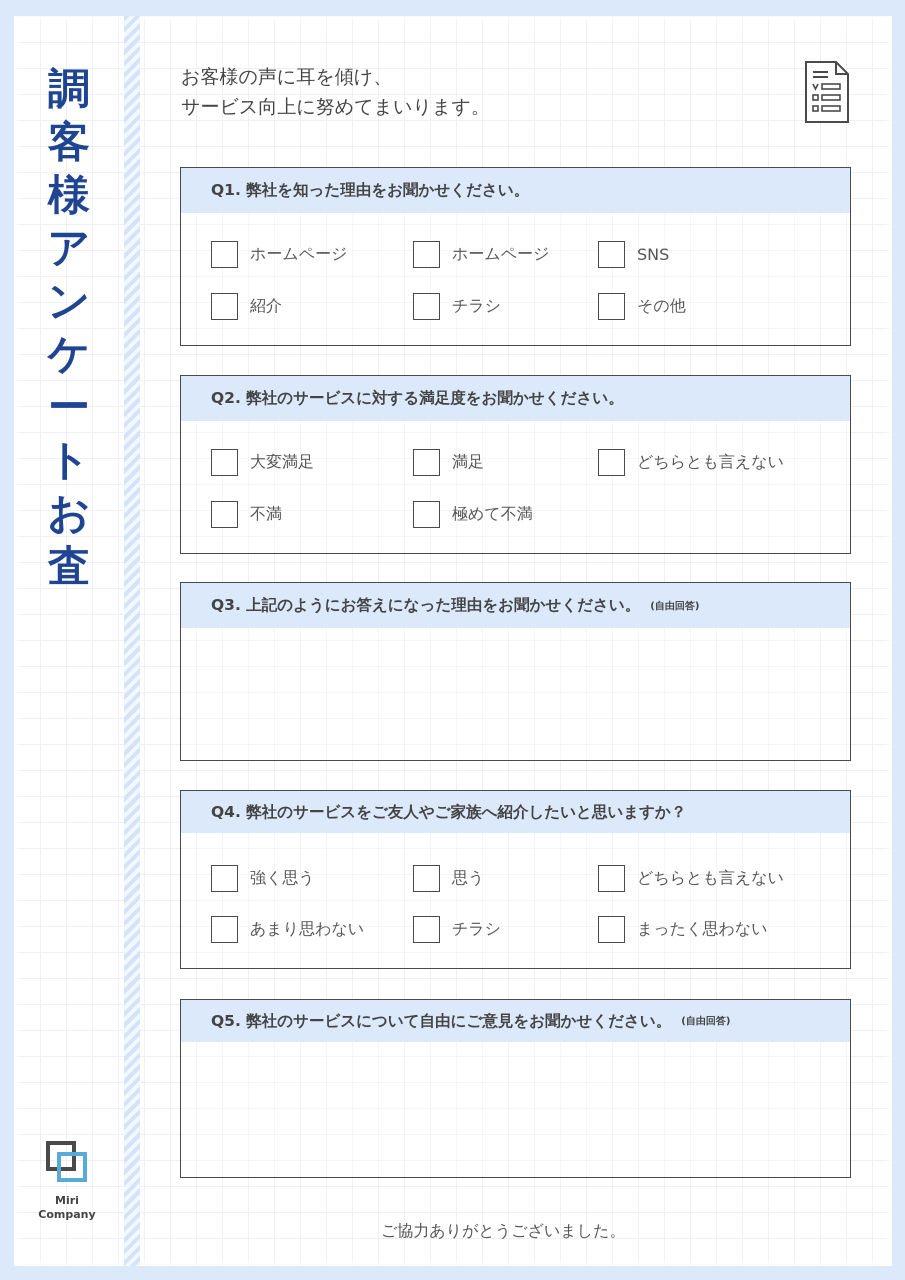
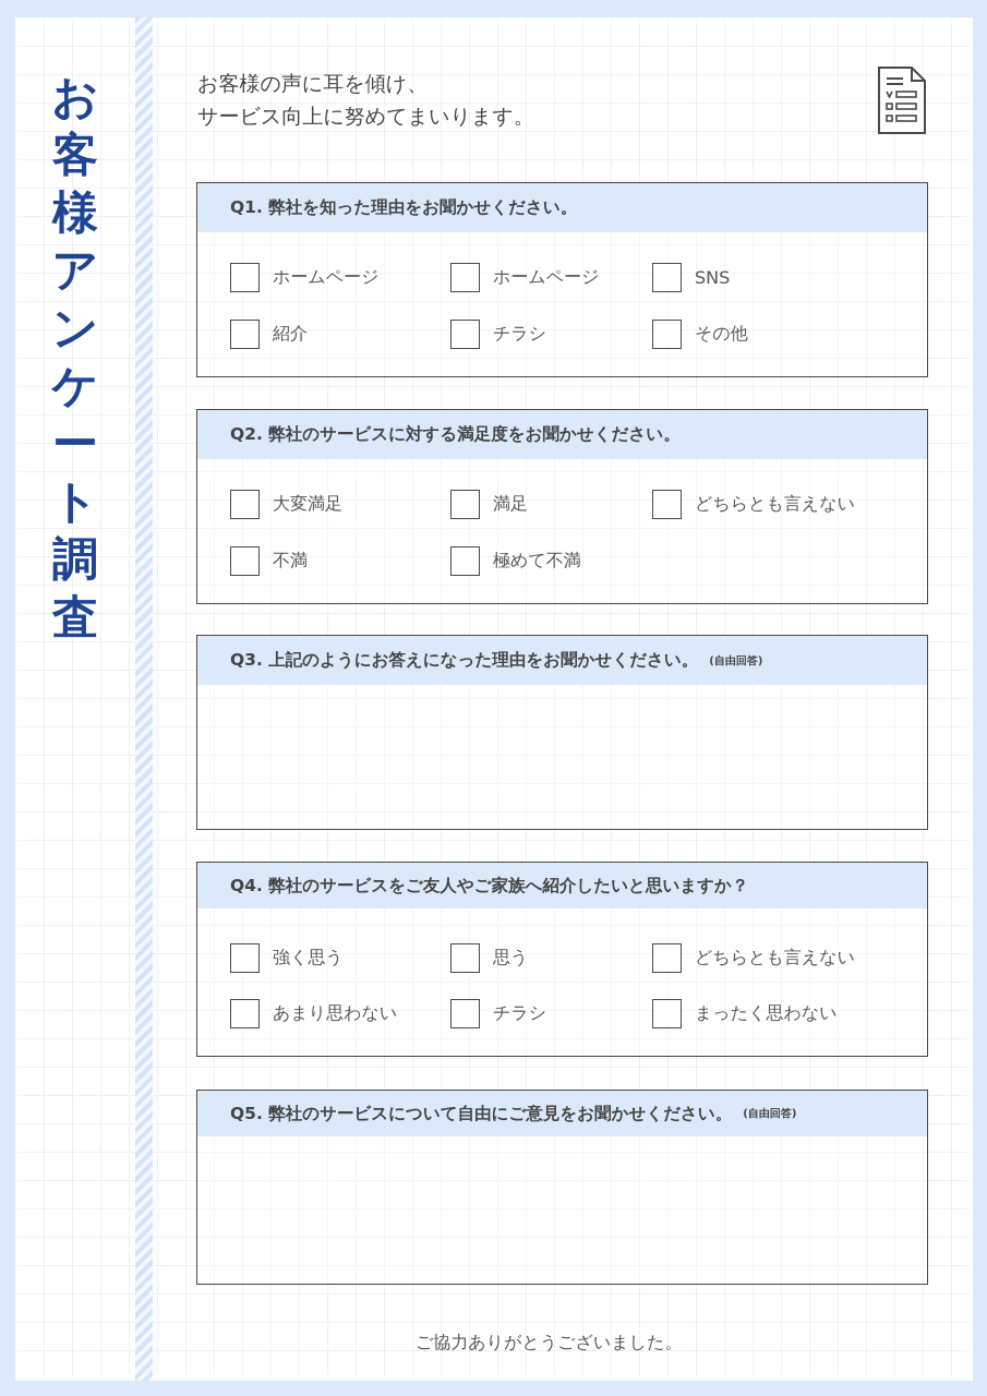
- 調
+ お
  客
  様
  ア
  ン
  ケ
  ー
  ト
- お
+ 調
  査
- Miri
- Company
  お客様の声に耳を傾け、
  サービス向上に努めてまいります。
  Q1. 弊社を知った理由をお聞かせください。
  ホームページ
  ホームページ
  SNS
  紹介
  チラシ
  その他
  Q2. 弊社のサービスに対する満足度をお聞かせください。
  大変満足
  満足
  どちらとも言えない
  不満
  極めて不満
  Q3. 上記のようにお答えになった理由をお聞かせください。
  (自由回答)
  Q4. 弊社のサービスをご友人やご家族へ紹介したいと思いますか？
  強く思う
  思う
  どちらとも言えない
  あまり思わない
  チラシ
  まったく思わない
  Q5. 弊社のサービスについて自由にご意見をお聞かせください。
  (自由回答)
  ご協力ありがとうございました。
